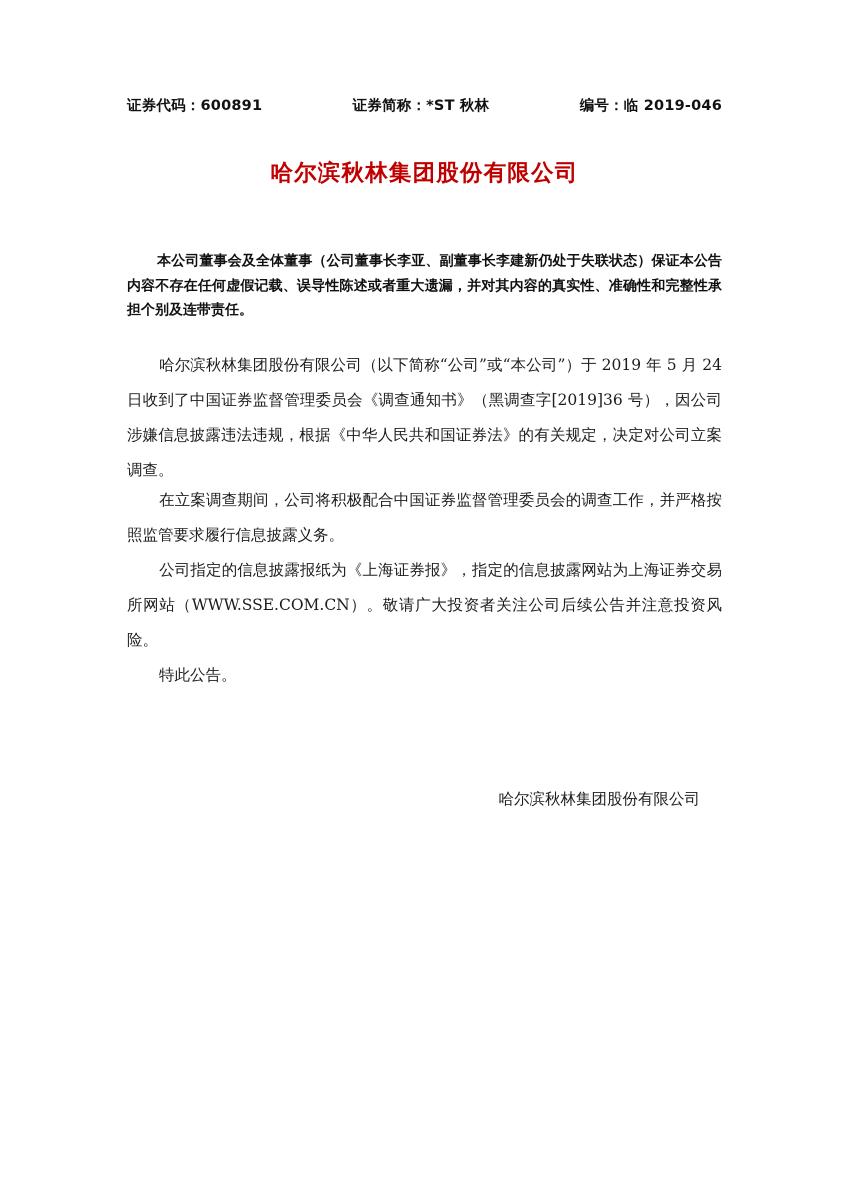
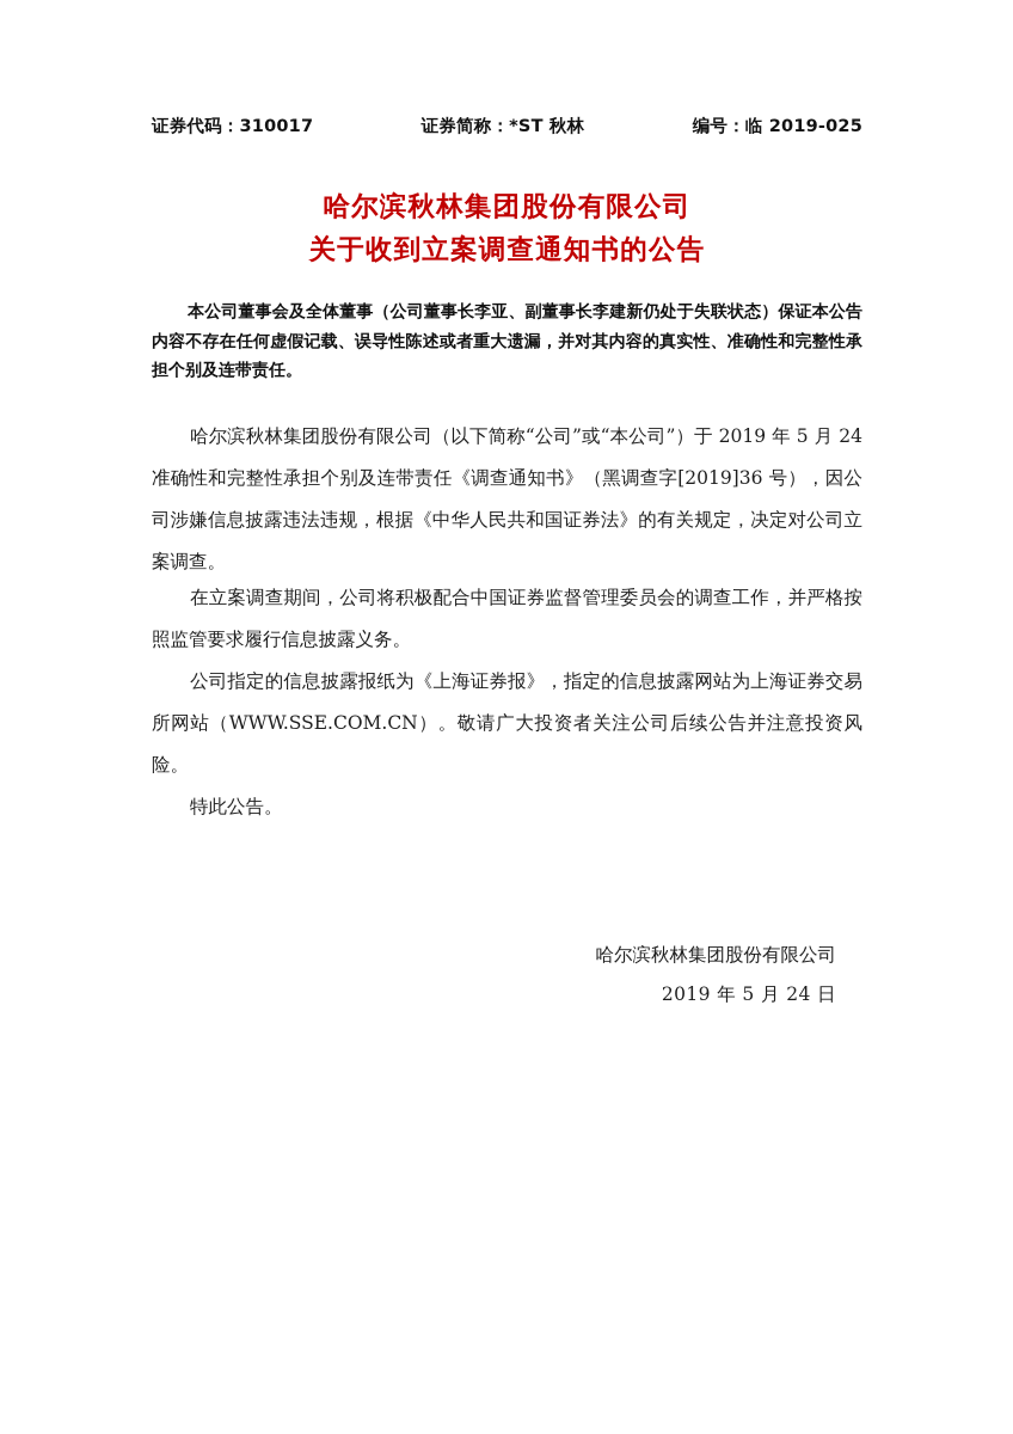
- 证券代码：600891
+ 证券代码：310017
  证券简称：*ST 秋林
- 编号：临 2019-046
+ 编号：临 2019-025
  哈尔滨秋林集团股份有限公司
+ 关于收到立案调查通知书的公告
  本公司董事会及全体董事（公司董事长李亚、副董事长李建新仍处于失联状态）保证本公告内容不存在任何虚假记载、误导性陈述或者重大遗漏，并对其内容的真实性、准确性和完整性承担个别及连带责任。
- 哈尔滨秋林集团股份有限公司（以下简称“公司”或“本公司”）于 2019 年 5 月 24 日收到了中国证券监督管理委员会《调查通知书》（黑调查字[2019]36 号），因公司涉嫌信息披露违法违规，根据《中华人民共和国证券法》的有关规定，决定对公司立案调查。
+ 哈尔滨秋林集团股份有限公司（以下简称“公司”或“本公司”）于 2019 年 5 月 24 准确性和完整性承担个别及连带责任《调查通知书》（黑调查字[2019]36 号），因公司涉嫌信息披露违法违规，根据《中华人民共和国证券法》的有关规定，决定对公司立案调查。
  在立案调查期间，公司将积极配合中国证券监督管理委员会的调查工作，并严格按照监管要求履行信息披露义务。
  公司指定的信息披露报纸为《上海证券报》，指定的信息披露网站为上海证券交易所网站（WWW.SSE.COM.CN）。敬请广大投资者关注公司后续公告并注意投资风险。
  特此公告。
  哈尔滨秋林集团股份有限公司
+ 2019 年 5 月 24 日
